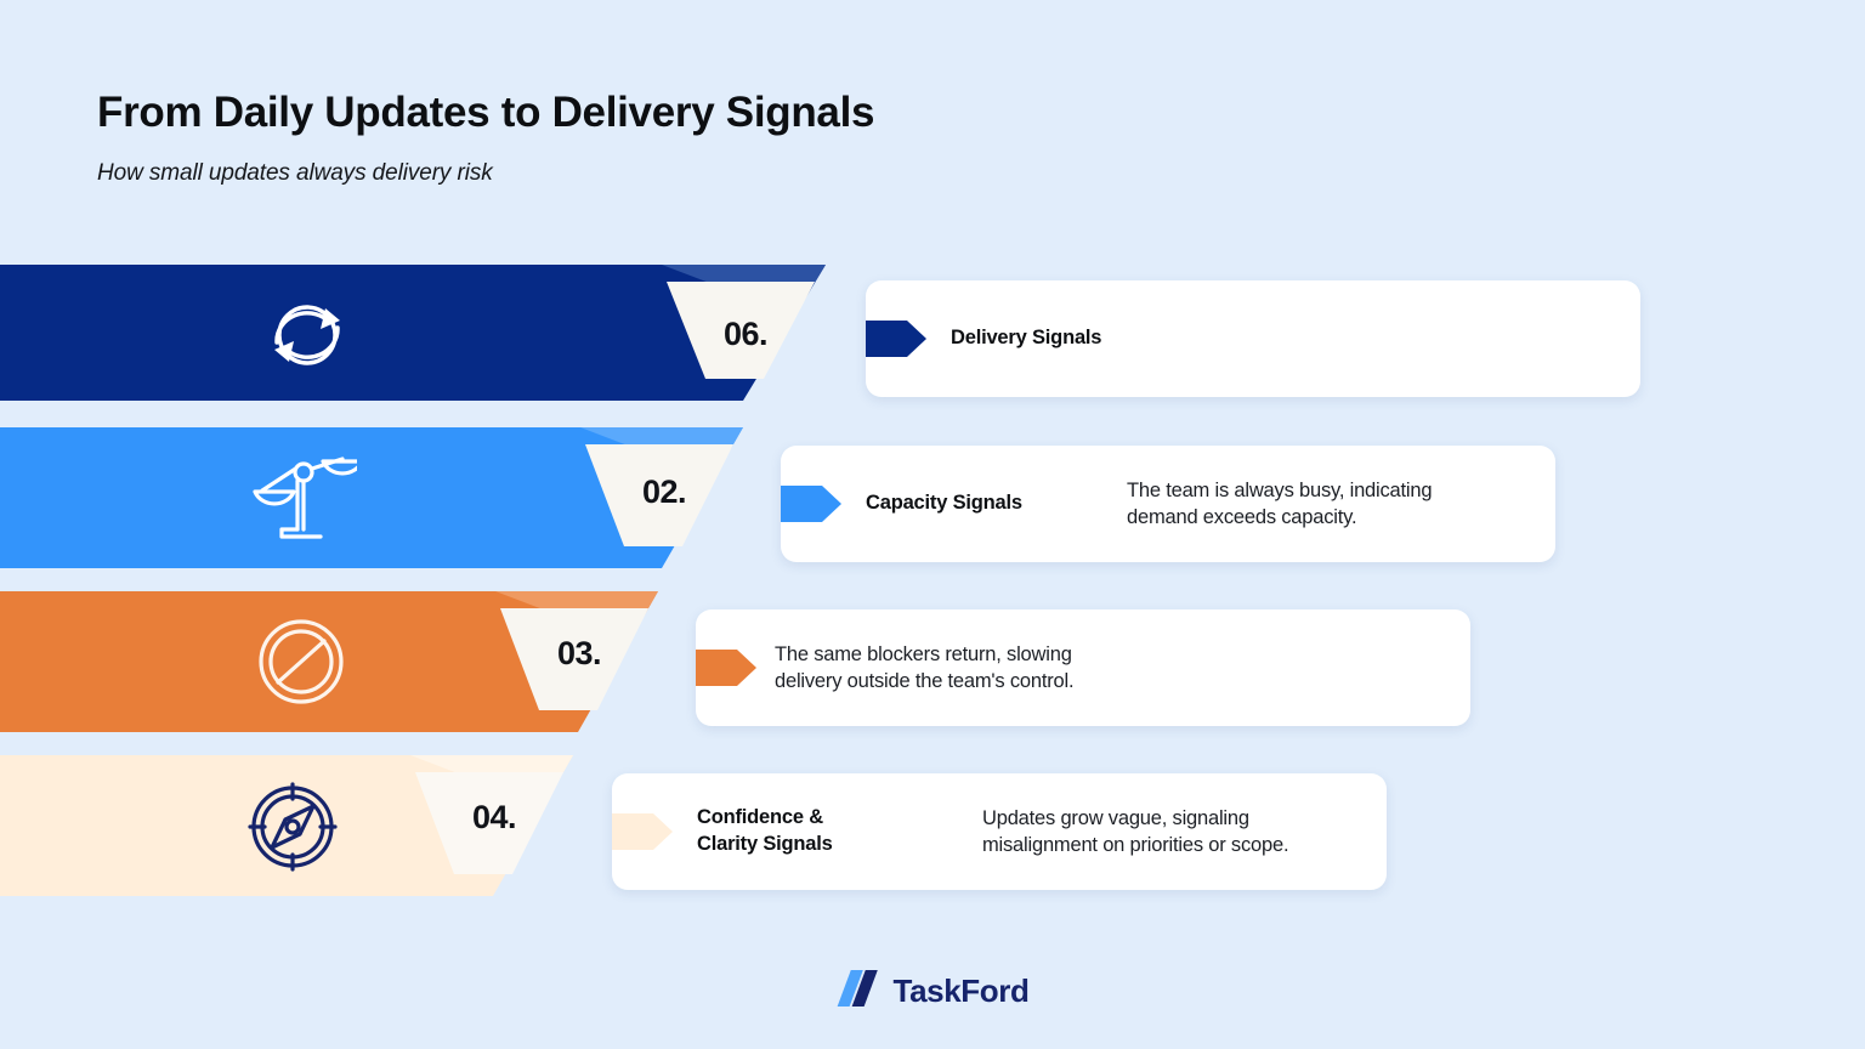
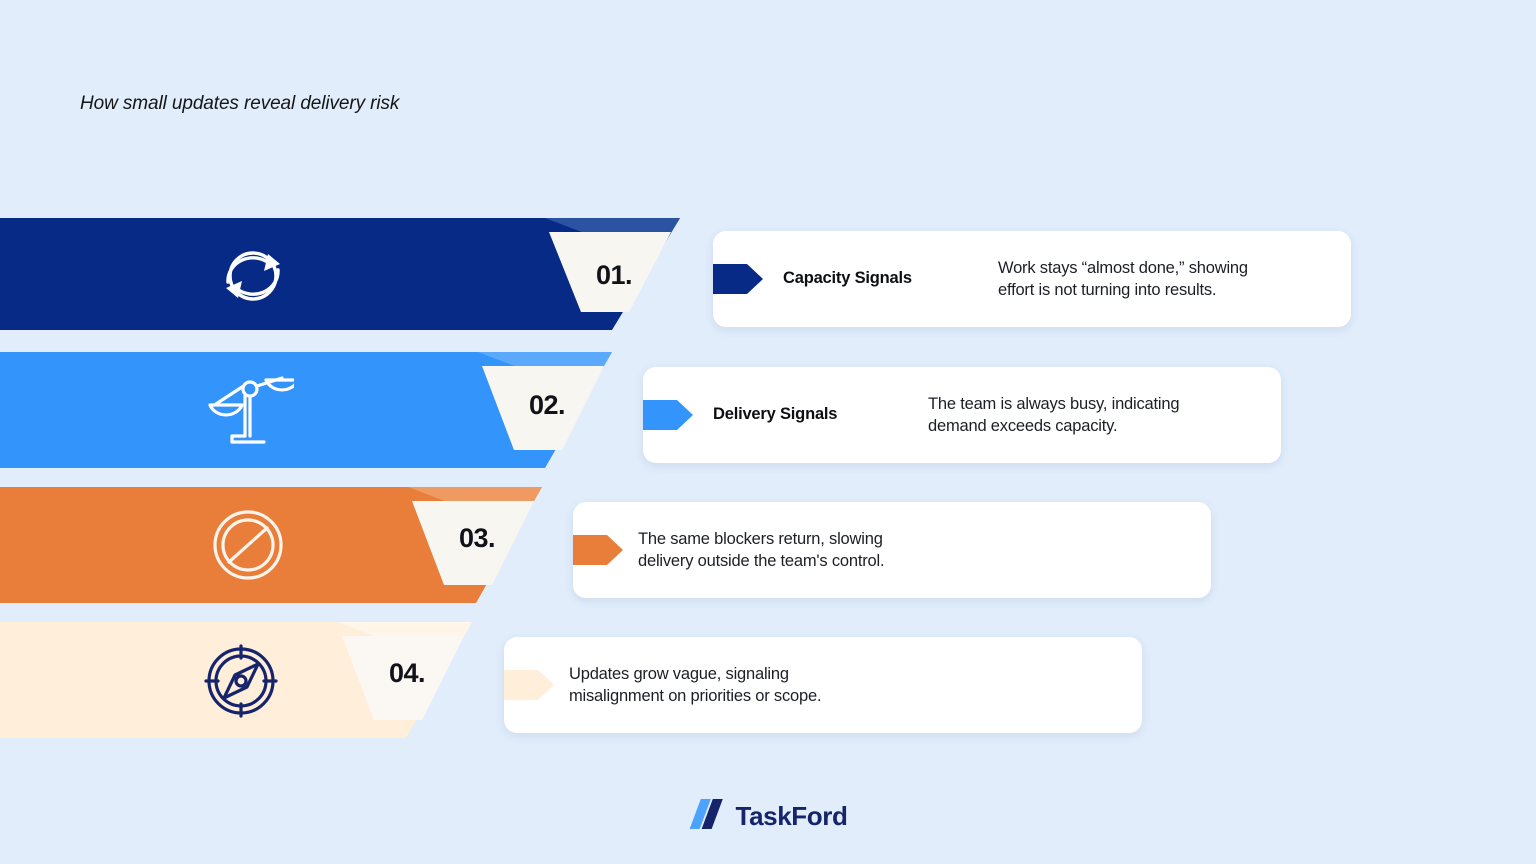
- From Daily Updates to Delivery Signals
- How small updates always delivery risk
+ How small updates reveal delivery risk
- 06.
+ 01.
- Delivery Signals
+ Capacity Signals
+ Work stays “almost done,” showing
+ effort is not turning into results.
  02.
- Capacity Signals
+ Delivery Signals
  The team is always busy, indicating
  demand exceeds capacity.
  03.
  The same blockers return, slowing
  delivery outside the team's control.
  04.
- Confidence &
- Clarity Signals
  Updates grow vague, signaling
  misalignment on priorities or scope.
  TaskFord
